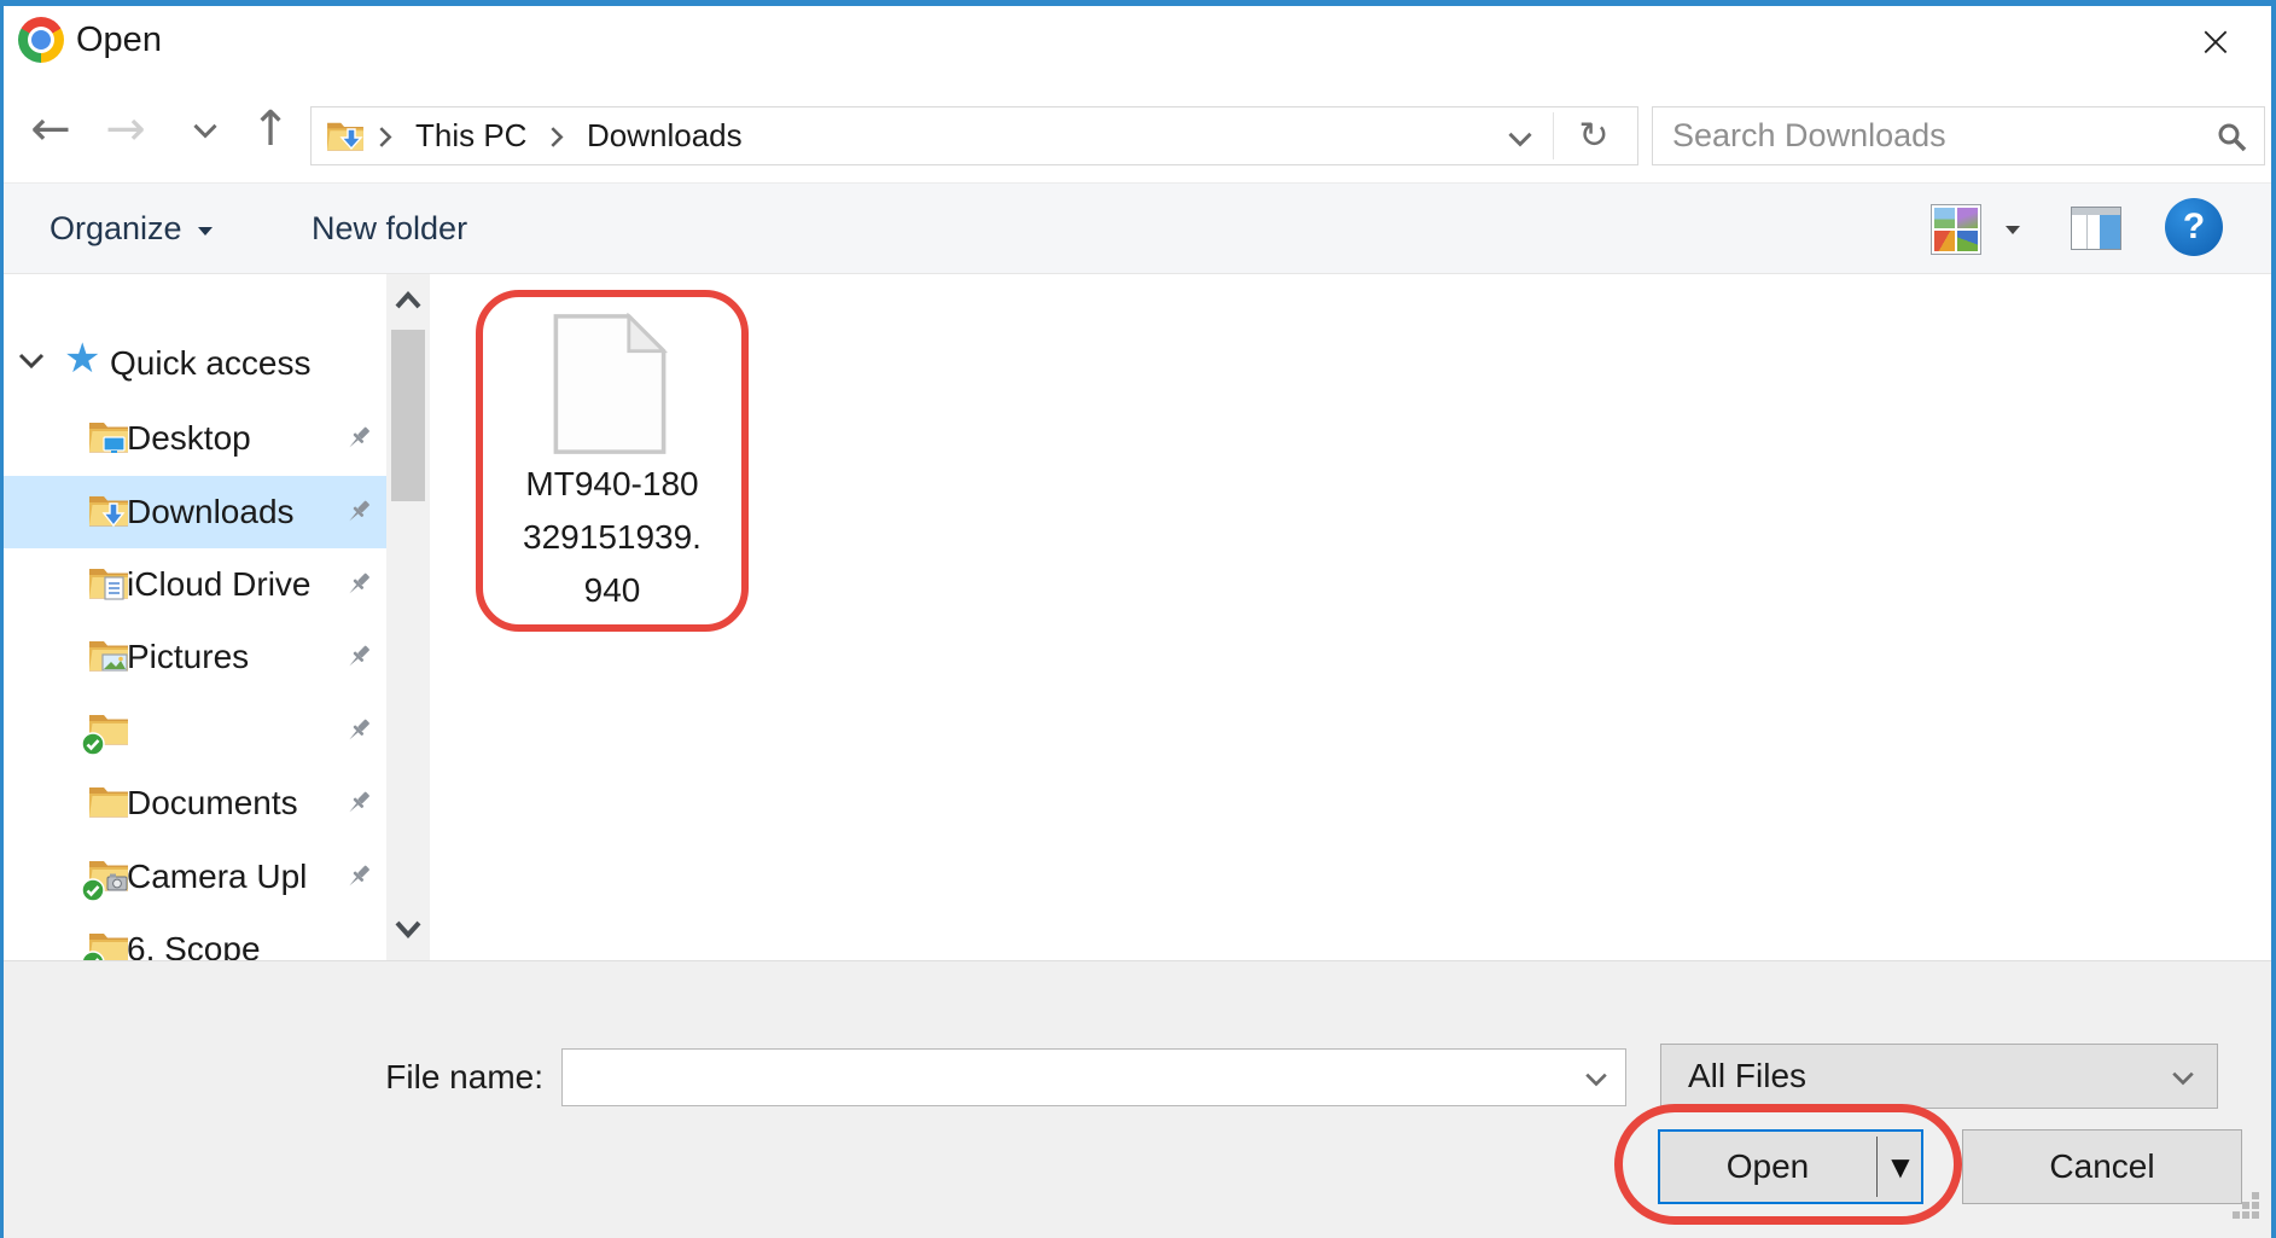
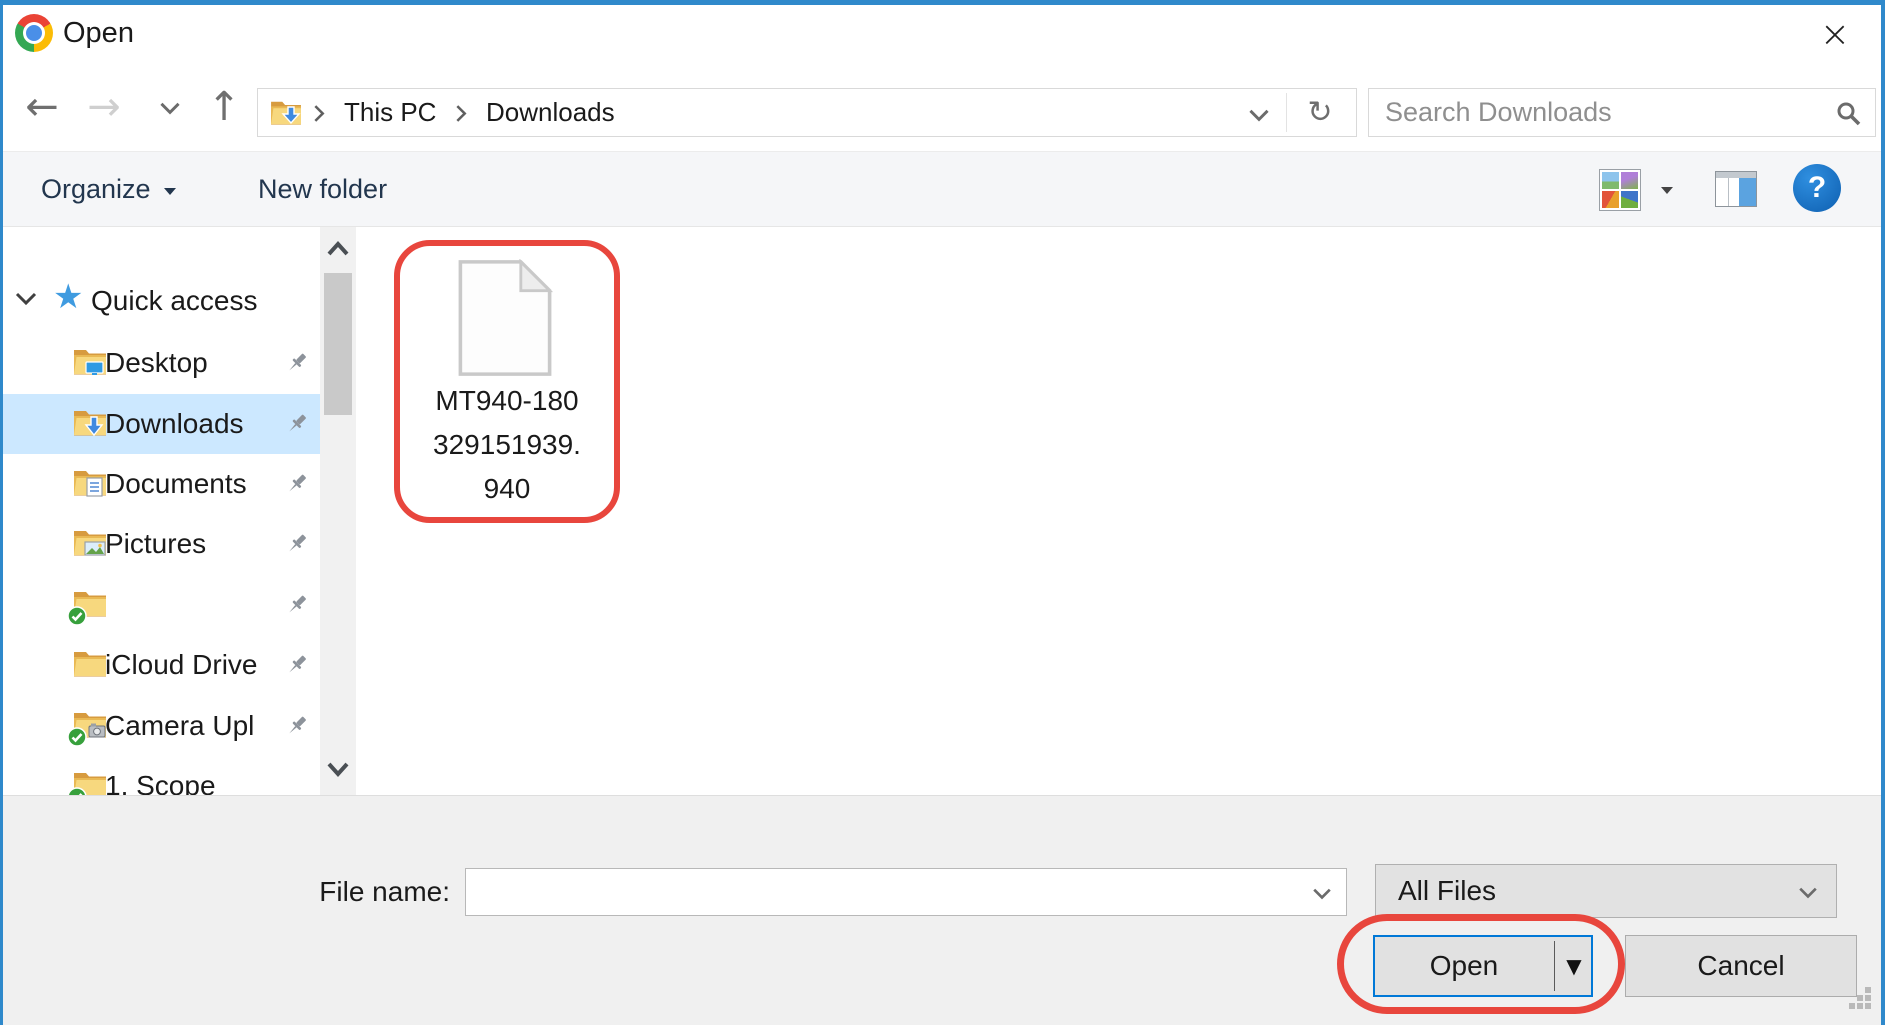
  Open
  ×
  ←
  →
  ↑
  This PC
  Downloads
  ↻
  Search Downloads
  Organize
  New folder
  ?
  ★
  Quick access
  Desktop
  Downloads
- iCloud Drive
+ Documents
  Pictures
- Documents
+ iCloud Drive
  Camera Upl
- 6. Scope
+ 1. Scope
  MT940-180
  329151939.
  940
  File name:
  All Files
  Open
  ▼
  Cancel
